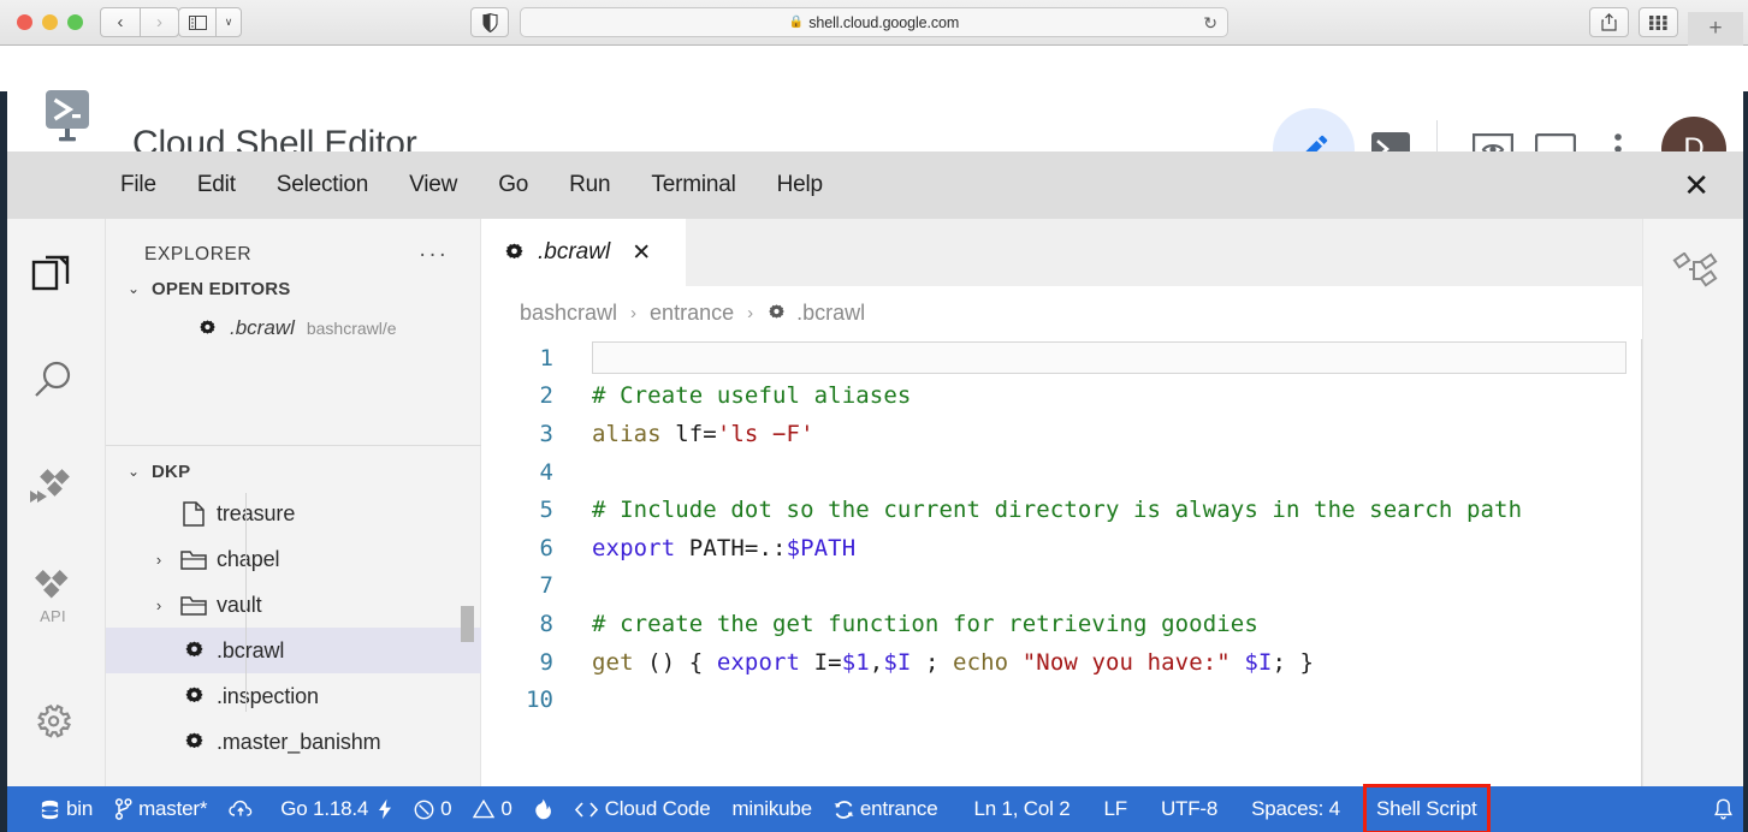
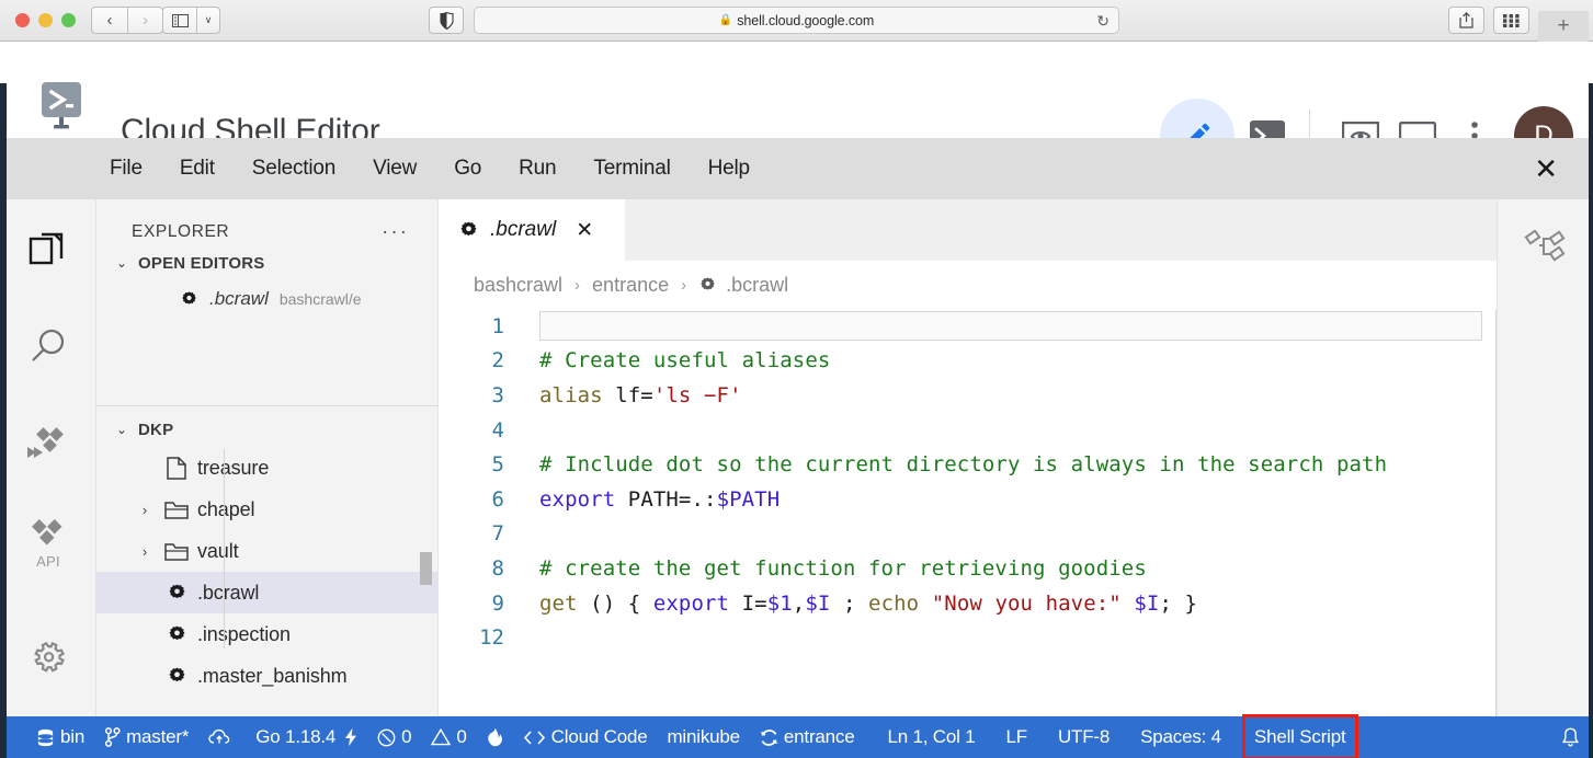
  ‹
  ›
  ∨
  🔒
  shell.cloud.google.com
  ↻
  +
  Cloud Shell Editor
  D
  File
  Edit
  Selection
  View
  Go
  Run
  Terminal
  Help
  ✕
  API
  EXPLORER
  ···
  ⌄
  OPEN EDITORS
  .bcrawl
  bashcrawl/e
  ⌄
  DKP
  treasure
  ›
  chpel
  ›
  valt
  .bcrawl
  .inpection
  .master_banishm
  .bcrawl
  ✕
  bashcrawl
  ›
  entrance
  ›
  .bcrawl
  1
  2
  # Create useful aliases
  3
  alias lf='ls −F'
  4
  5
  # Include dot so the current directory is always in the search path
  6
  export PATH=.:$PATH
  7
  8
  # create the get function for retrieving goodies
  9
  get () { export I=$1,$I ; echo "Now you have:" $I; }
- 10
+ 12
  bin
  master*
  Go 1.18.4
  0
  0
  Cloud Code
  minikube
  entrance
- Ln 1, Col 2
+ Ln 1, Col 1
  LF
  UTF-8
  Spaces: 4
  Shell Script
